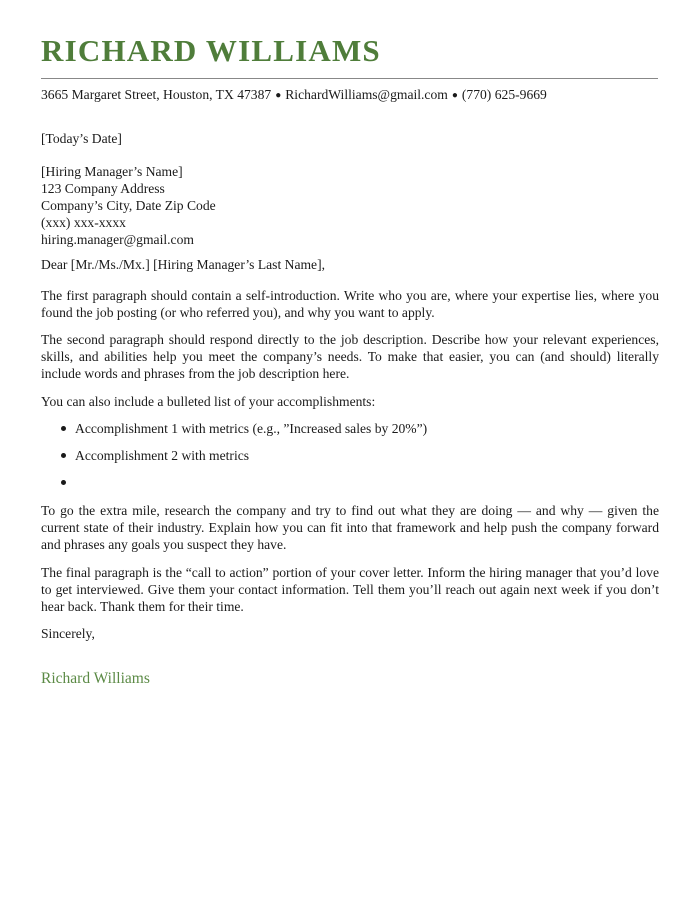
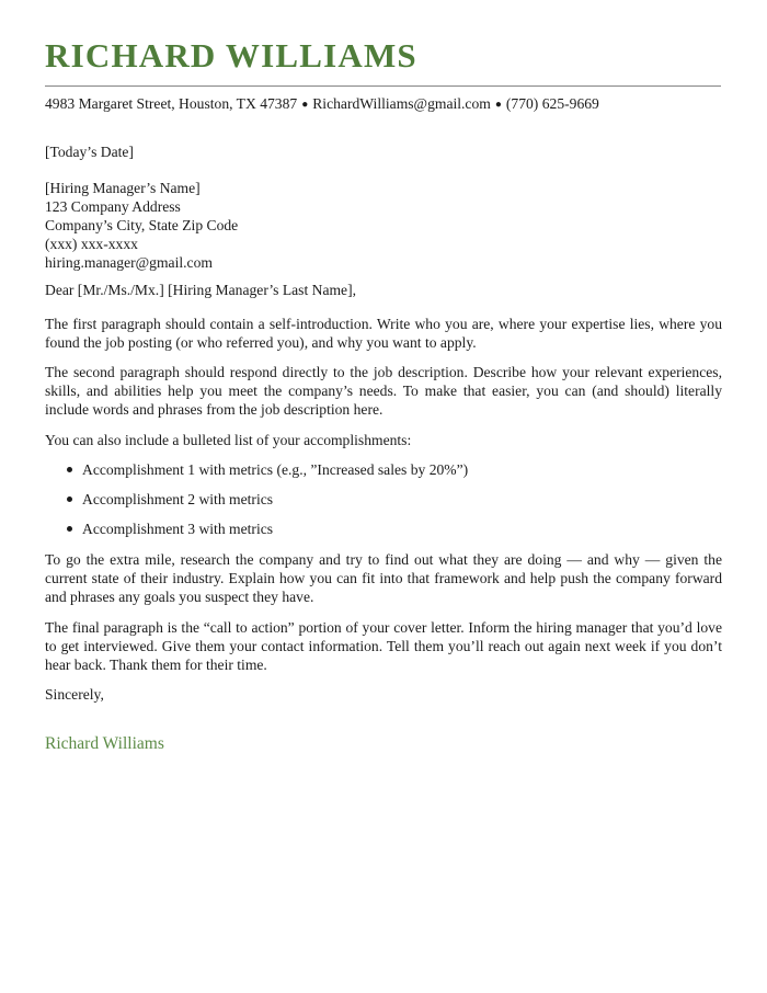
  RICHARD WILLIAMS
- 3665 Margaret Street, Houston, TX 47387 ● RichardWilliams@gmail.com ● (770) 625-9669
+ 4983 Margaret Street, Houston, TX 47387 ● RichardWilliams@gmail.com ● (770) 625-9669
  [Today’s Date]
  [Hiring Manager’s Name]
  123 Company Address
- Company’s City, Date Zip Code
+ Company’s City, State Zip Code
  (xxx) xxx-xxxx
  hiring.manager@gmail.com
  Dear [Mr./Ms./Mx.] [Hiring Manager’s Last Name],
  The first paragraph should contain a self-introduction. Write who you are, where your expertise lies, where you found the job posting (or who referred you), and why you want to apply.
  The second paragraph should respond directly to the job description. Describe how your relevant experiences, skills, and abilities help you meet the company’s needs. To make that easier, you can (and should) literally include words and phrases from the job description here.
  You can also include a bulleted list of your accomplishments:
  Accomplishment 1 with metrics (e.g., ”Increased sales by 20%”)
  Accomplishment 2 with metrics
+ Accomplishment 3 with metrics
  To go the extra mile, research the company and try to find out what they are doing — and why — given the current state of their industry. Explain how you can fit into that framework and help push the company forward and phrases any goals you suspect they have.
  The final paragraph is the “call to action” portion of your cover letter. Inform the hiring manager that you’d love to get interviewed. Give them your contact information. Tell them you’ll reach out again next week if you don’t hear back. Thank them for their time.
  Sincerely,
  Richard Williams
